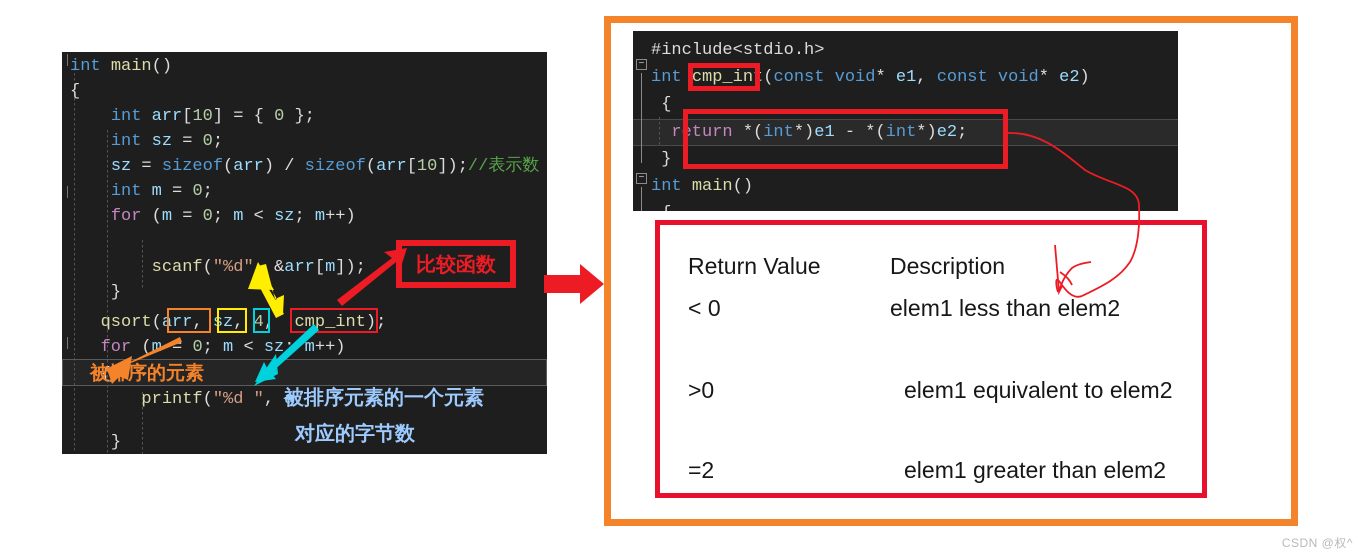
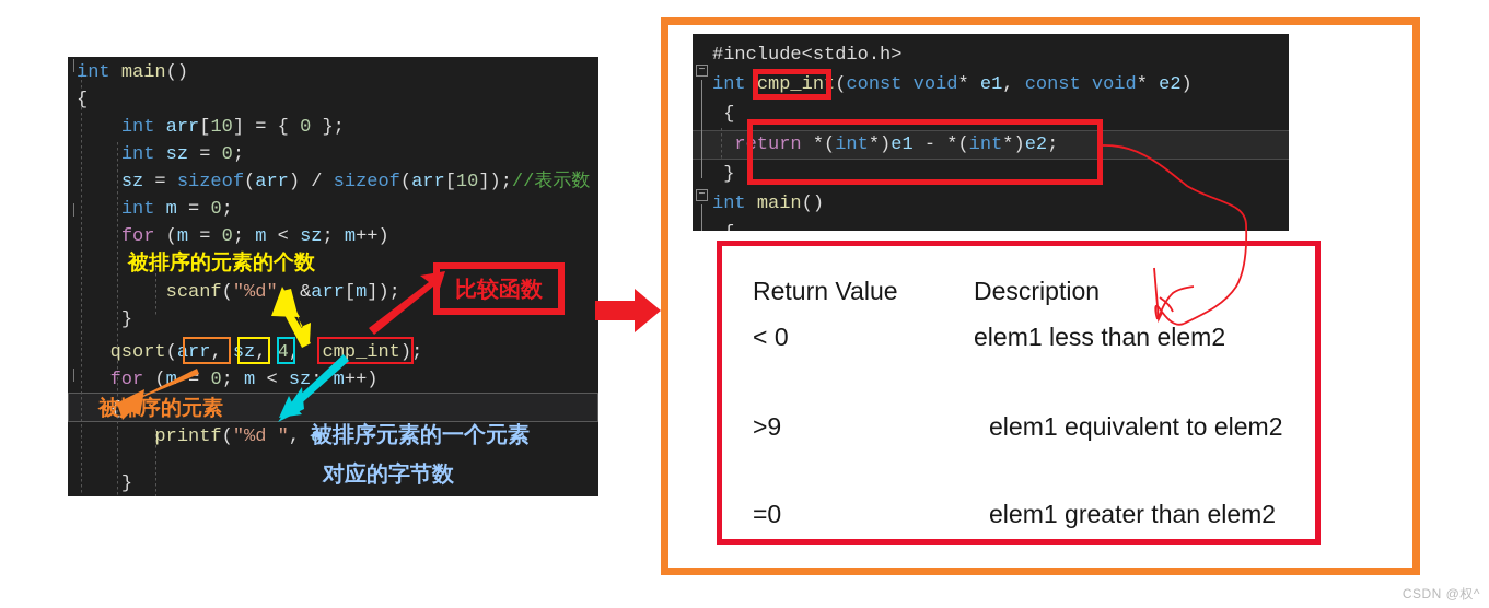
  int main()
  {
  int arr[10] = { 0 };
  int sz = 0;
  sz = sizeof(arr) / sizeof(arr[10]);//表示数
  int m = 0;
  for (m = 0; m < sz; m++)
  scanf("%d" &arr[m]);
  }
  qsort(arr, sz, 4, cmp_int);
  for (m = 0; m < sz m++)
  {
  printf("%d ", a
  }
+ 被排序的元素的个数
  被序的元素
  被排序元素的一个元素
  对应的字节数
  比较函数
  −
  −
  #include<stdio.h>
  int cmp_int(const void* e1, const void* e2)
  {
  return *(int*)e1 - *(int*)e2;
  }
  int main()
  Return Value
  Description
  < 0
  elem1 less than elem2
- >0
+ >9
  elem1 equivalent to elem2
- =2
+ =0
  elem1 greater than elem2
  CSDN @权^
